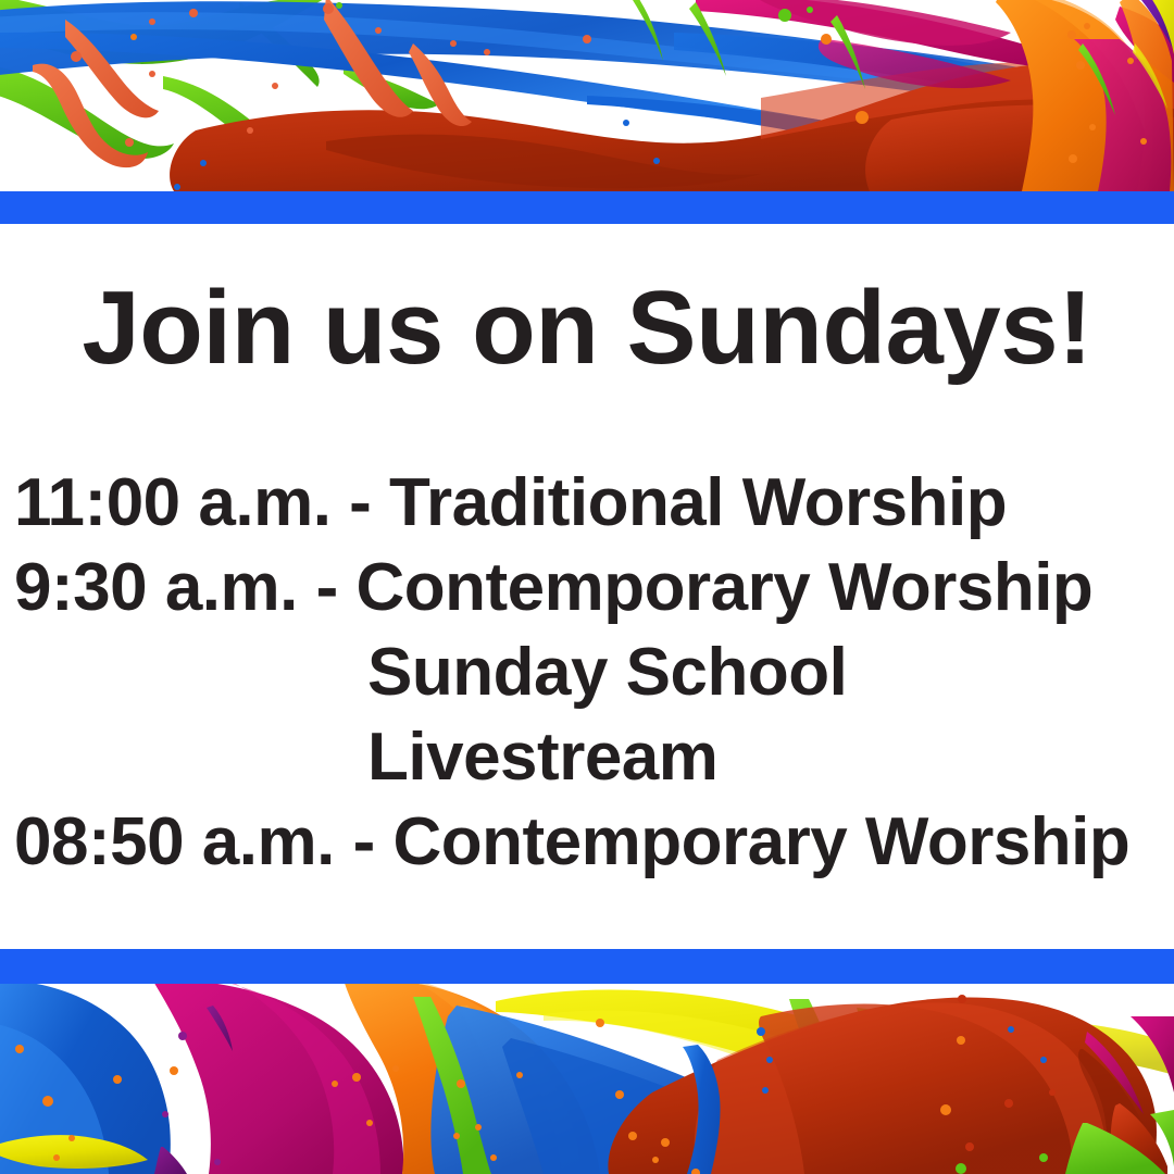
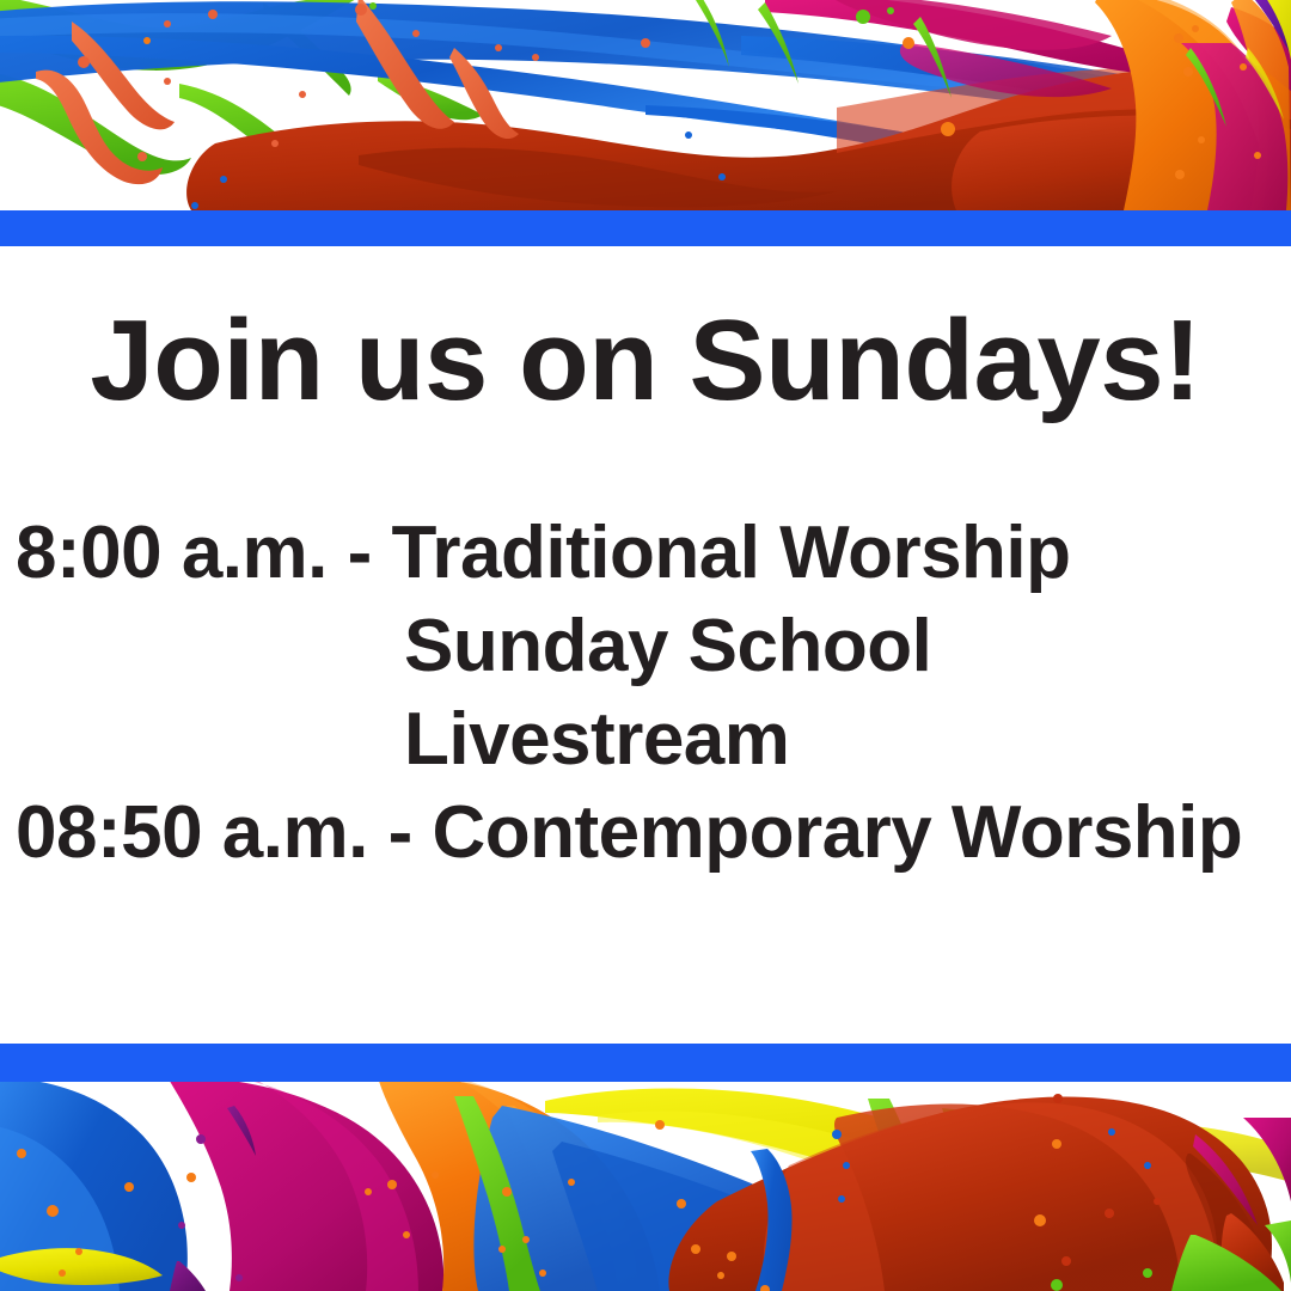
  Join us on Sundays!
- 11:00 a.m. - Traditional Worship
+ 8:00 a.m. - Traditional Worship
- 9:30 a.m. - Contemporary Worship
  Sunday School
  Livestream
  08:50 a.m. - Contemporary Worship
